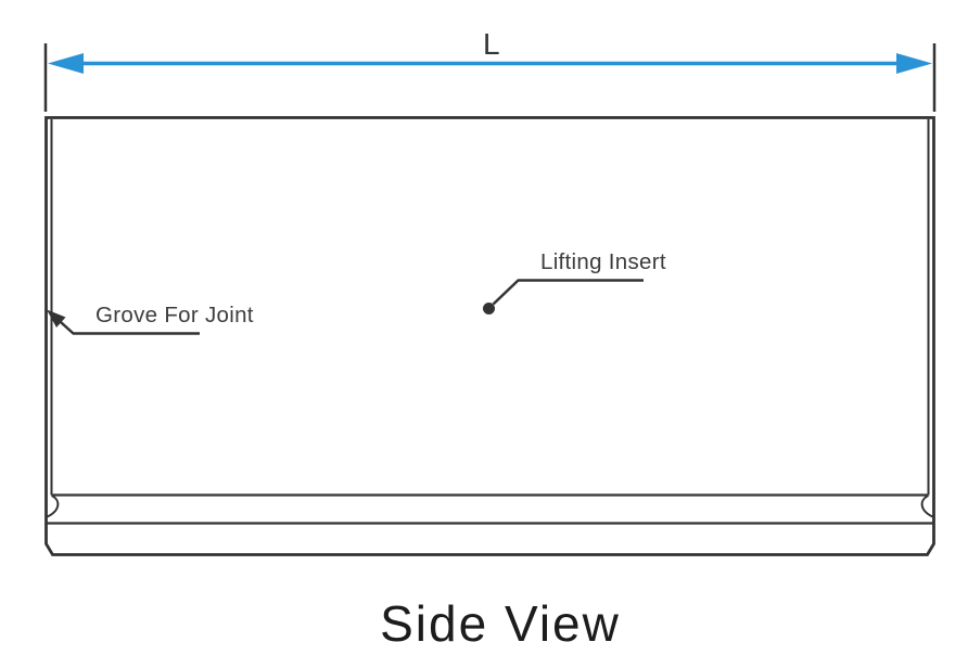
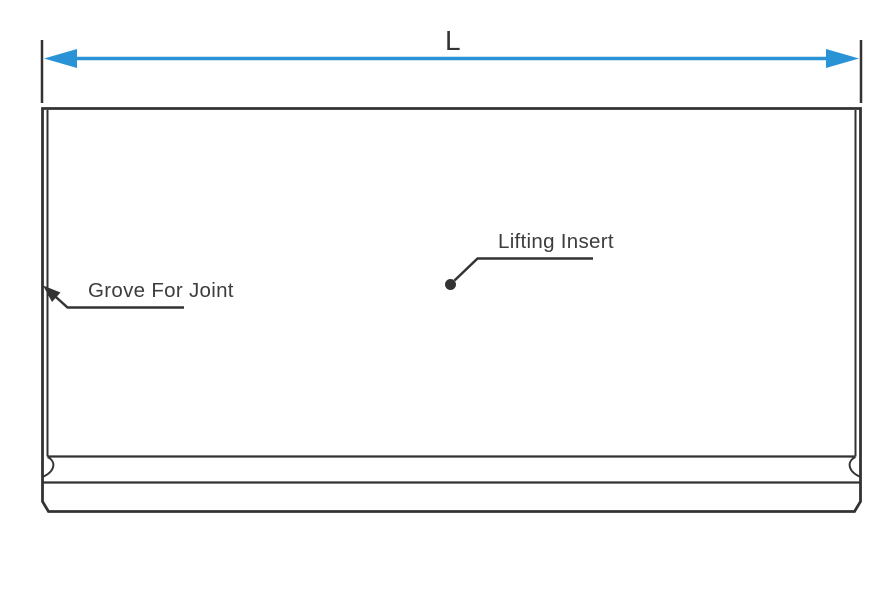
  L
  Grove For Joint
  Lifting Insert
- Side View
